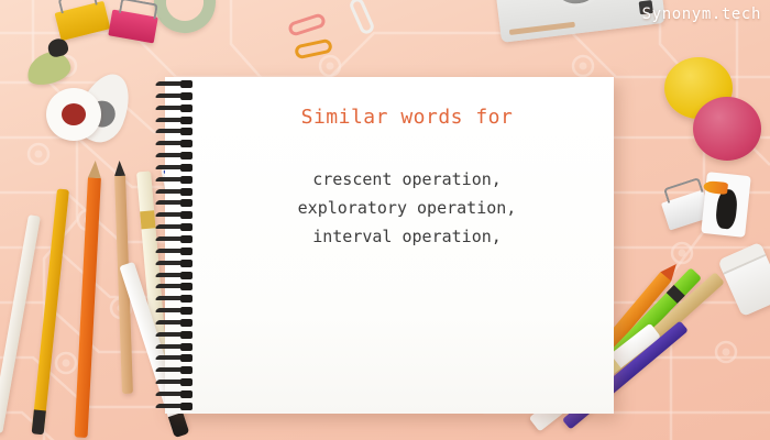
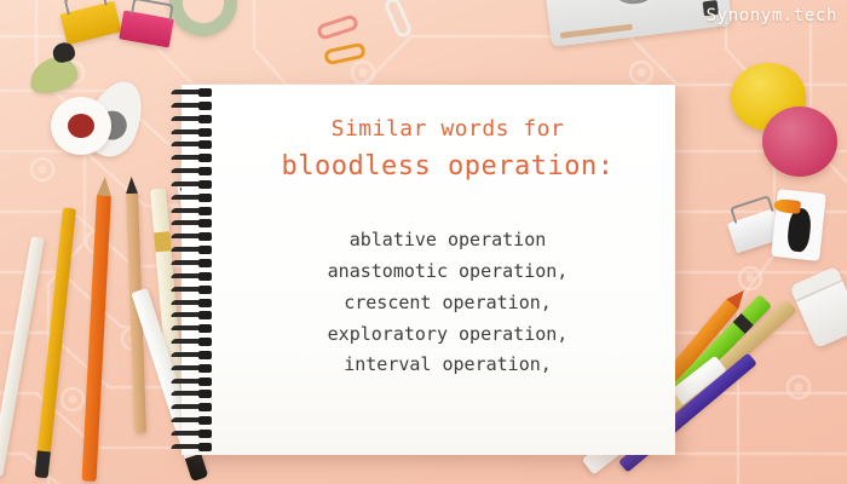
  Similar words for
+ bloodless operation:
+ ablative operation
+ anastomotic operation,
  crescent operation,
  exploratory operation,
  interval operation,
  Synonym.tech
